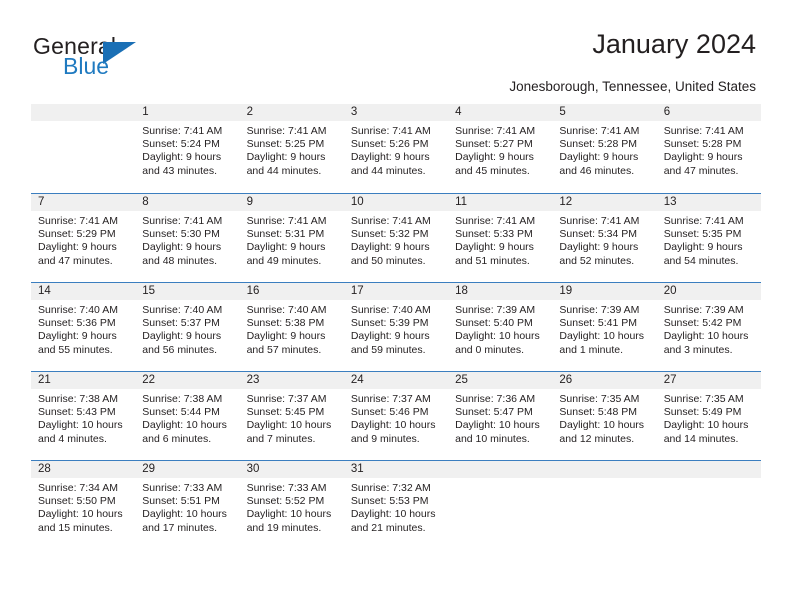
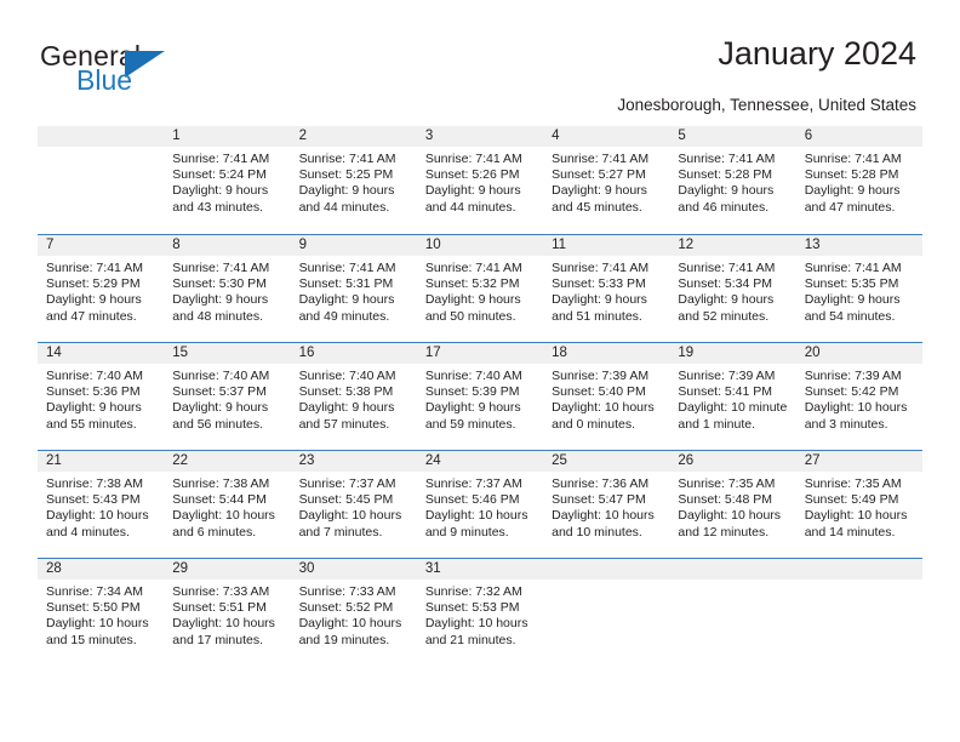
  General
  Blue
  January 2024
  Jonesborough, Tennessee, United States
  1
  Sunrise: 7:41 AM
  Sunset: 5:24 PM
  Daylight: 9 hours and 43 minutes.
  2
  Sunrise: 7:41 AM
  Sunset: 5:25 PM
  Daylight: 9 hours and 44 minutes.
  3
  Sunrise: 7:41 AM
  Sunset: 5:26 PM
  Daylight: 9 hours and 44 minutes.
  4
  Sunrise: 7:41 AM
  Sunset: 5:27 PM
  Daylight: 9 hours and 45 minutes.
  5
  Sunrise: 7:41 AM
  Sunset: 5:28 PM
  Daylight: 9 hours and 46 minutes.
  6
  Sunrise: 7:41 AM
  Sunset: 5:28 PM
  Daylight: 9 hours and 47 minutes.
  7
  Sunrise: 7:41 AM
  Sunset: 5:29 PM
  Daylight: 9 hours and 47 minutes.
  8
  Sunrise: 7:41 AM
  Sunset: 5:30 PM
  Daylight: 9 hours and 48 minutes.
  9
  Sunrise: 7:41 AM
  Sunset: 5:31 PM
  Daylight: 9 hours and 49 minutes.
  10
  Sunrise: 7:41 AM
  Sunset: 5:32 PM
  Daylight: 9 hours and 50 minutes.
  11
  Sunrise: 7:41 AM
  Sunset: 5:33 PM
  Daylight: 9 hours and 51 minutes.
  12
  Sunrise: 7:41 AM
  Sunset: 5:34 PM
  Daylight: 9 hours and 52 minutes.
  13
  Sunrise: 7:41 AM
  Sunset: 5:35 PM
  Daylight: 9 hours and 54 minutes.
  14
  Sunrise: 7:40 AM
  Sunset: 5:36 PM
  Daylight: 9 hours and 55 minutes.
  15
  Sunrise: 7:40 AM
  Sunset: 5:37 PM
  Daylight: 9 hours and 56 minutes.
  16
  Sunrise: 7:40 AM
  Sunset: 5:38 PM
  Daylight: 9 hours and 57 minutes.
  17
  Sunrise: 7:40 AM
  Sunset: 5:39 PM
  Daylight: 9 hours and 59 minutes.
  18
  Sunrise: 7:39 AM
  Sunset: 5:40 PM
  Daylight: 10 hours and 0 minutes.
  19
  Sunrise: 7:39 AM
  Sunset: 5:41 PM
- Daylight: 10 hours and 1 minute.
+ Daylight: 10 minute and 1 minute.
  20
  Sunrise: 7:39 AM
  Sunset: 5:42 PM
  Daylight: 10 hours and 3 minutes.
  21
  Sunrise: 7:38 AM
  Sunset: 5:43 PM
  Daylight: 10 hours and 4 minutes.
  22
  Sunrise: 7:38 AM
  Sunset: 5:44 PM
  Daylight: 10 hours and 6 minutes.
  23
  Sunrise: 7:37 AM
  Sunset: 5:45 PM
  Daylight: 10 hours and 7 minutes.
  24
  Sunrise: 7:37 AM
  Sunset: 5:46 PM
  Daylight: 10 hours and 9 minutes.
  25
  Sunrise: 7:36 AM
  Sunset: 5:47 PM
  Daylight: 10 hours and 10 minutes.
  26
  Sunrise: 7:35 AM
  Sunset: 5:48 PM
  Daylight: 10 hours and 12 minutes.
  27
  Sunrise: 7:35 AM
  Sunset: 5:49 PM
  Daylight: 10 hours and 14 minutes.
  28
  Sunrise: 7:34 AM
  Sunset: 5:50 PM
  Daylight: 10 hours and 15 minutes.
  29
  Sunrise: 7:33 AM
  Sunset: 5:51 PM
  Daylight: 10 hours and 17 minutes.
  30
  Sunrise: 7:33 AM
  Sunset: 5:52 PM
  Daylight: 10 hours and 19 minutes.
  31
  Sunrise: 7:32 AM
  Sunset: 5:53 PM
  Daylight: 10 hours and 21 minutes.
